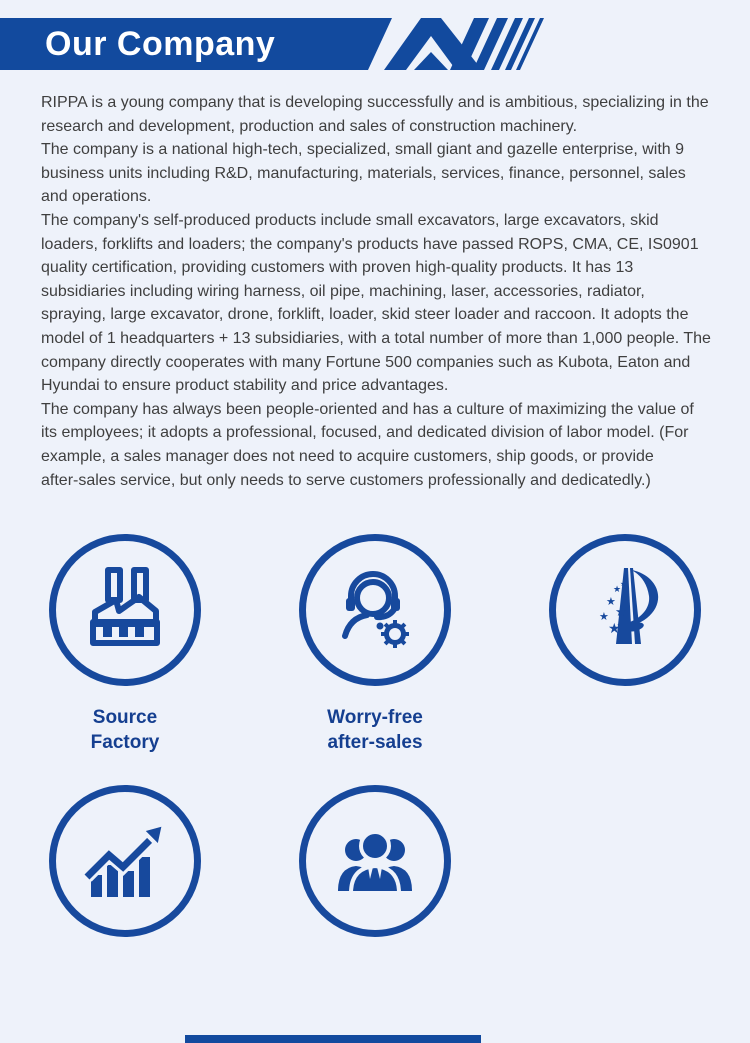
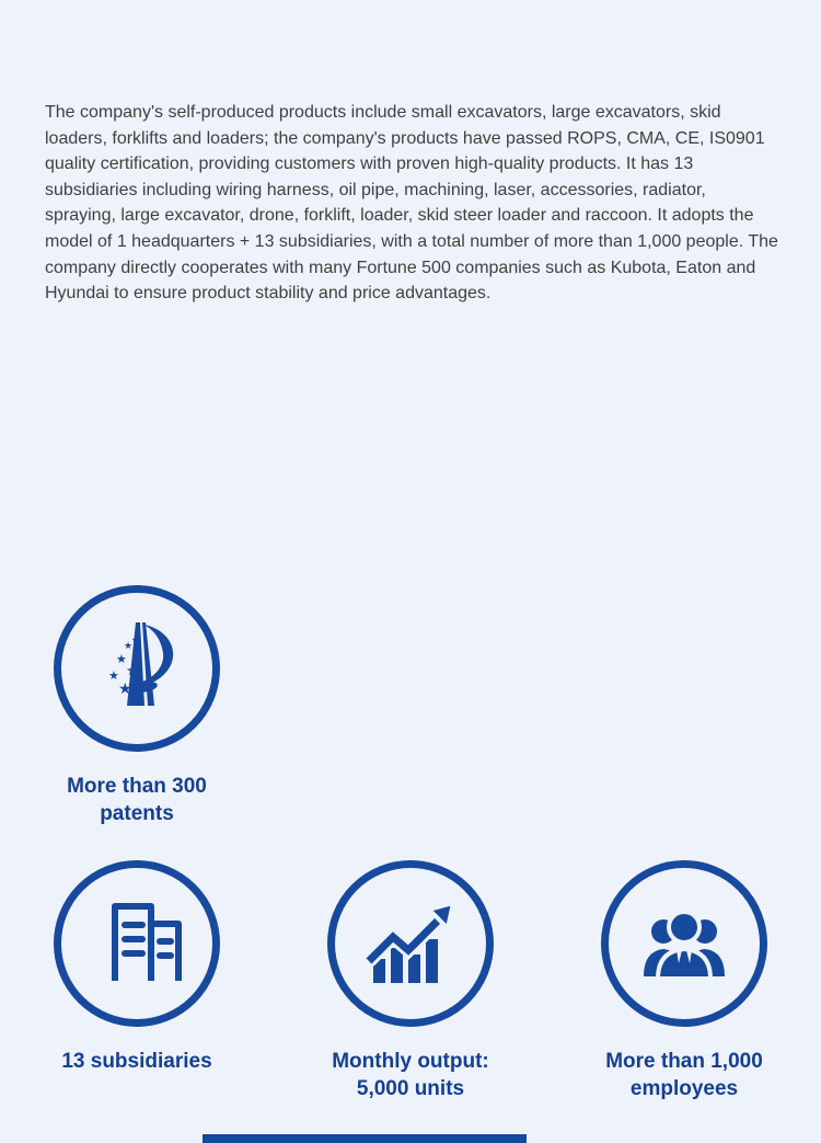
- Our Company
- RIPPA is a young company that is developing successfully and is ambitious, specializing in the
- research and development, production and sales of construction machinery.
- The company is a national high-tech, specialized, small giant and gazelle enterprise, with 9
- business units including R&D, manufacturing, materials, services, finance, personnel, sales
- and operations.
  The company's self-produced products include small excavators, large excavators, skid
  loaders, forklifts and loaders; the company's products have passed ROPS, CMA, CE, IS0901
  quality certification, providing customers with proven high-quality products. It has 13
  subsidiaries including wiring harness, oil pipe, machining, laser, accessories, radiator,
  spraying, large excavator, drone, forklift, loader, skid steer loader and raccoon. It adopts the
  model of 1 headquarters + 13 subsidiaries, with a total number of more than 1,000 people. The
  company directly cooperates with many Fortune 500 companies such as Kubota, Eaton and
  Hyundai to ensure product stability and price advantages.
- The company has always been people-oriented and has a culture of maximizing the value of
- its employees; it adopts a professional, focused, and dedicated division of labor model. (For
- example, a sales manager does not need to acquire customers, ship goods, or provide
- after-sales service, but only needs to serve customers professionally and dedicatedly.)
- Source
- Factory
- Worry-free
- after-sales
  ★
  ★
  ★
  ★
  ★
  ★
+ More than 300
+ patents
+ 13 subsidiaries
+ Monthly output:
+ 5,000 units
+ More than 1,000
+ employees
